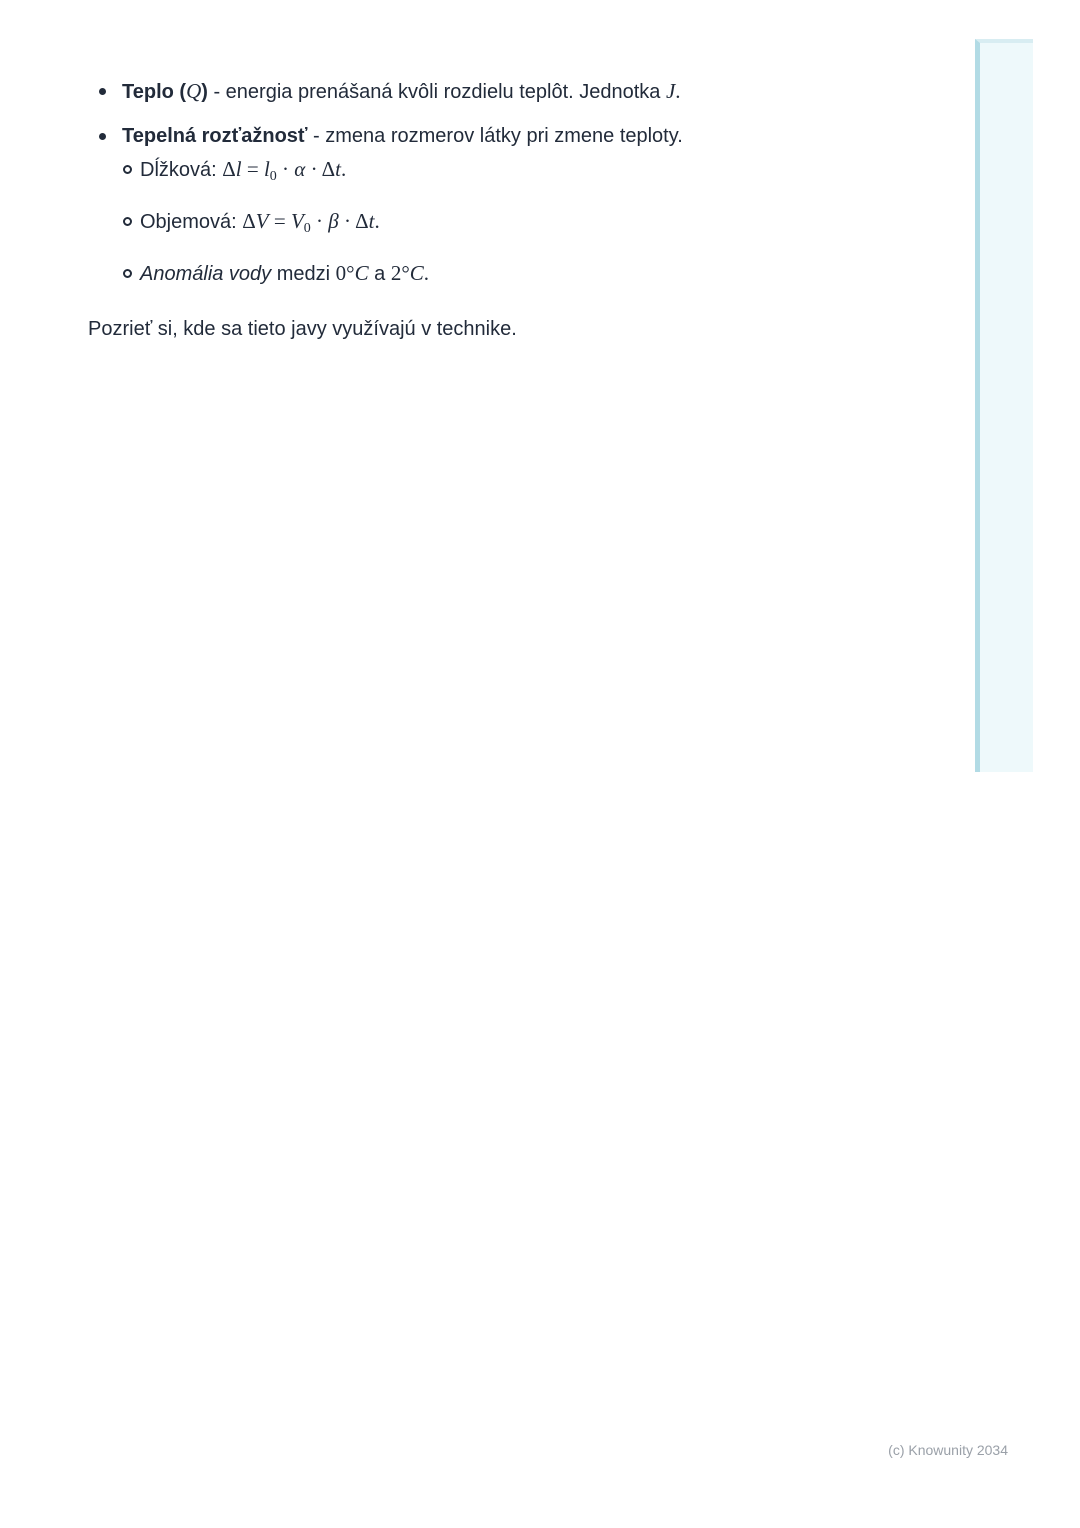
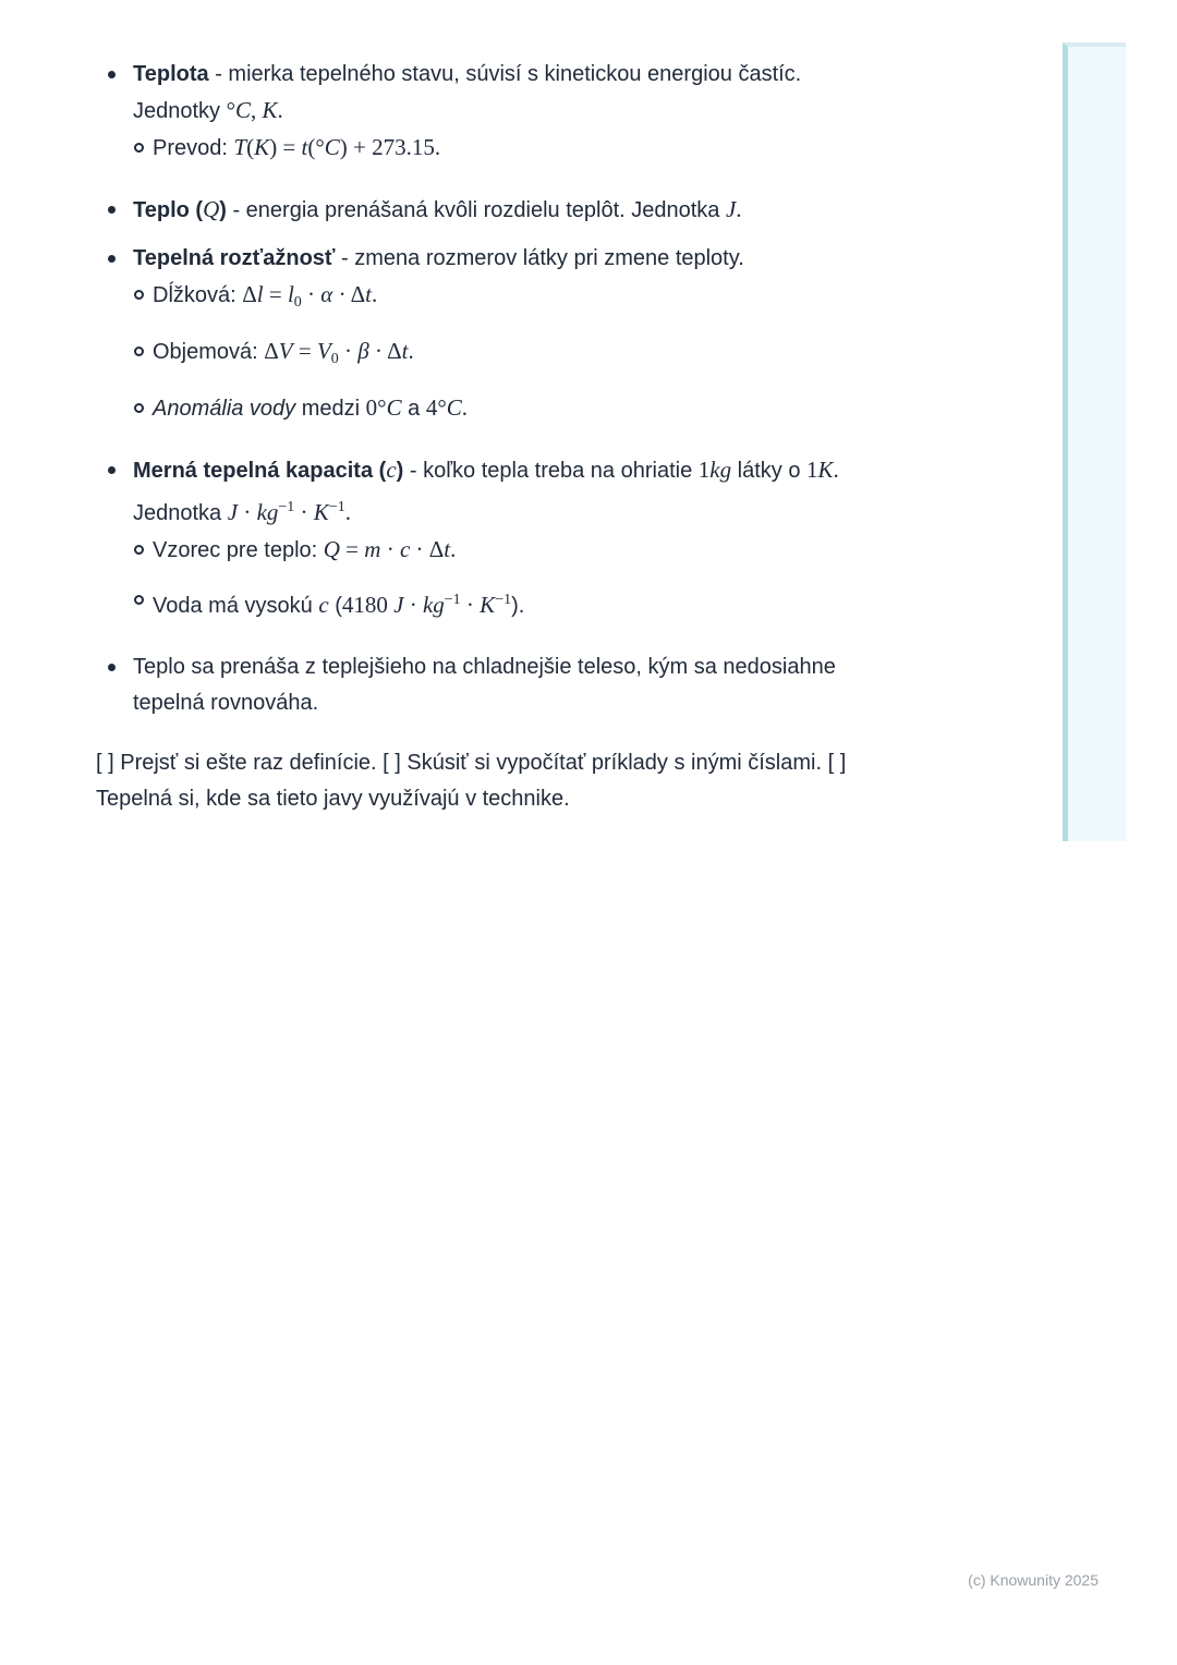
+ Teplota - mierka tepelného stavu, súvisí s kinetickou energiou častíc.
+ Jednotky °C, K.
+ Prevod: T(K) = t(°C) + 273.15.
  Teplo (Q) - energia prenášaná kvôli rozdielu teplôt. Jednotka J.
  Tepelná rozťažnosť - zmena rozmerov látky pri zmene teploty.
  Dĺžková: Δl = l0 · α · Δt.
  Objemová: ΔV = V0 · β · Δt.
- Anomália vody medzi 0°C a 2°C.
+ Anomália vody medzi 0°C a 4°C.
+ Merná tepelná kapacita (c) - koľko tepla treba na ohriatie 1kg látky o 1K.
+ Jednotka J · kg−1 · K−1.
+ Vzorec pre teplo: Q = m · c · Δt.
+ Voda má vysokú c (4180 J · kg−1 · K−1).
+ Teplo sa prenáša z teplejšieho na chladnejšie teleso, kým sa nedosiahne
+ tepelná rovnováha.
+ [ ] Prejsť si ešte raz definície. [ ] Skúsiť si vypočítať príklady s inými číslami. [ ]
- Pozrieť si, kde sa tieto javy využívajú v technike.
+ Tepelná si, kde sa tieto javy využívajú v technike.
- (c) Knowunity 2034
+ (c) Knowunity 2025
